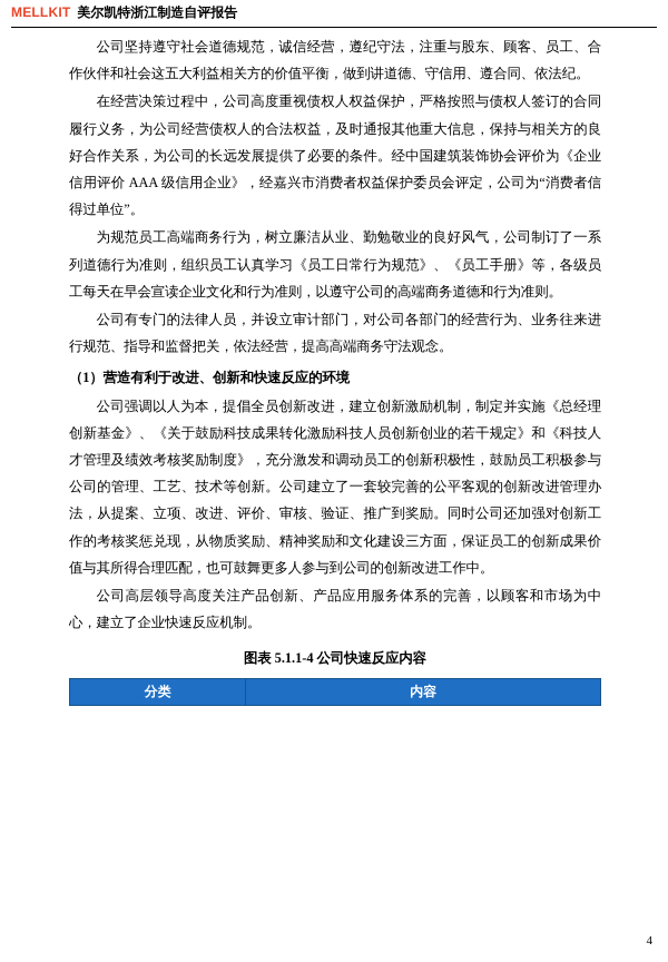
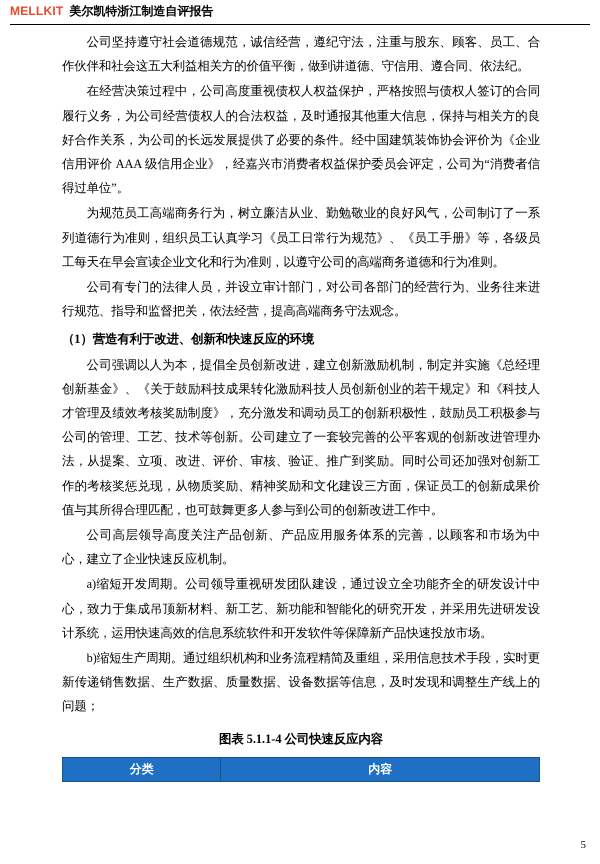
  MELLKIT
  美尔凯特浙江制造自评报告
  公司坚持遵守社会道德规范，诚信经营，遵纪守法，注重与股东、顾客、员工、合作伙伴和社会这五大利益相关方的价值平衡，做到讲道德、守信用、遵合同、依法纪。
  在经营决策过程中，公司高度重视债权人权益保护，严格按照与债权人签订的合同履行义务，为公司经营债权人的合法权益，及时通报其他重大信息，保持与相关方的良好合作关系，为公司的长远发展提供了必要的条件。经中国建筑装饰协会评价为《企业信用评价 AAA 级信用企业》，经嘉兴市消费者权益保护委员会评定，公司为“消费者信得过单位”。
  为规范员工高端商务行为，树立廉洁从业、勤勉敬业的良好风气，公司制订了一系列道德行为准则，组织员工认真学习《员工日常行为规范》、《员工手册》等，各级员工每天在早会宣读企业文化和行为准则，以遵守公司的高端商务道德和行为准则。
  公司有专门的法律人员，并设立审计部门，对公司各部门的经营行为、业务往来进行规范、指导和监督把关，依法经营，提高高端商务守法观念。
  （1）营造有利于改进、创新和快速反应的环境
  公司强调以人为本，提倡全员创新改进，建立创新激励机制，制定并实施《总经理创新基金》、《关于鼓励科技成果转化激励科技人员创新创业的若干规定》和《科技人才管理及绩效考核奖励制度》，充分激发和调动员工的创新积极性，鼓励员工积极参与公司的管理、工艺、技术等创新。公司建立了一套较完善的公平客观的创新改进管理办法，从提案、立项、改进、评价、审核、验证、推广到奖励。同时公司还加强对创新工作的考核奖惩兑现，从物质奖励、精神奖励和文化建设三方面，保证员工的创新成果价值与其所得合理匹配，也可鼓舞更多人参与到公司的创新改进工作中。
  公司高层领导高度关注产品创新、产品应用服务体系的完善，以顾客和市场为中心，建立了企业快速反应机制。
+ a)缩短开发周期。公司领导重视研发团队建设，通过设立全功能齐全的研发设计中心，致力于集成吊顶新材料、新工艺、新功能和智能化的研究开发，并采用先进研发设计系统，运用快速高效的信息系统软件和开发软件等保障新产品快速投放市场。
+ b)缩短生产周期。通过组织机构和业务流程精简及重组，采用信息技术手段，实时更新传递销售数据、生产数据、质量数据、设备数据等信息，及时发现和调整生产线上的问题；
  图表 5.1.1-4 公司快速反应内容
  分类	内容
- 4
+ 5
